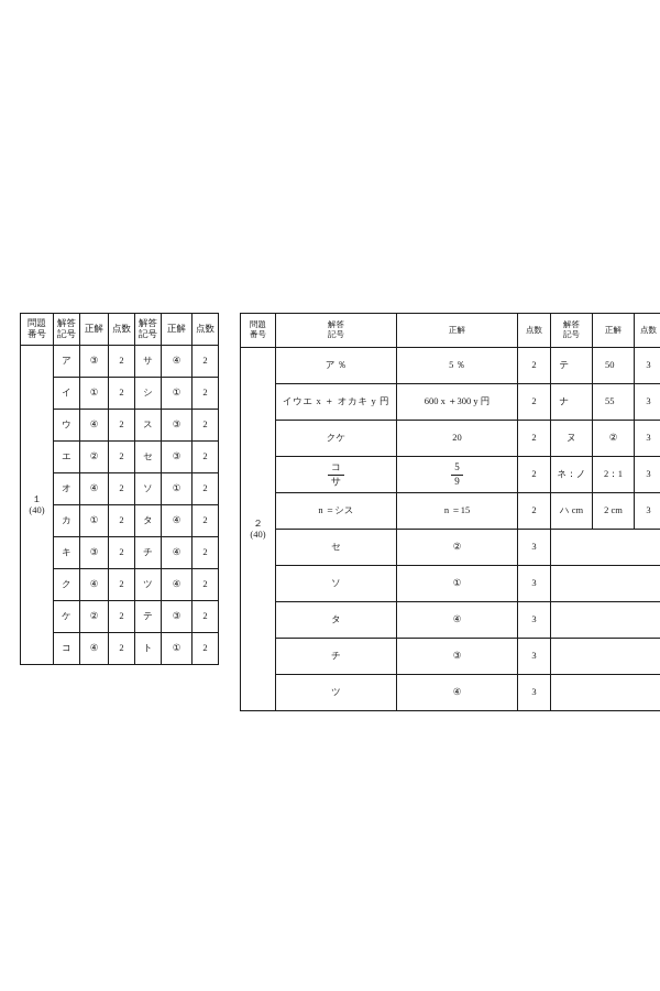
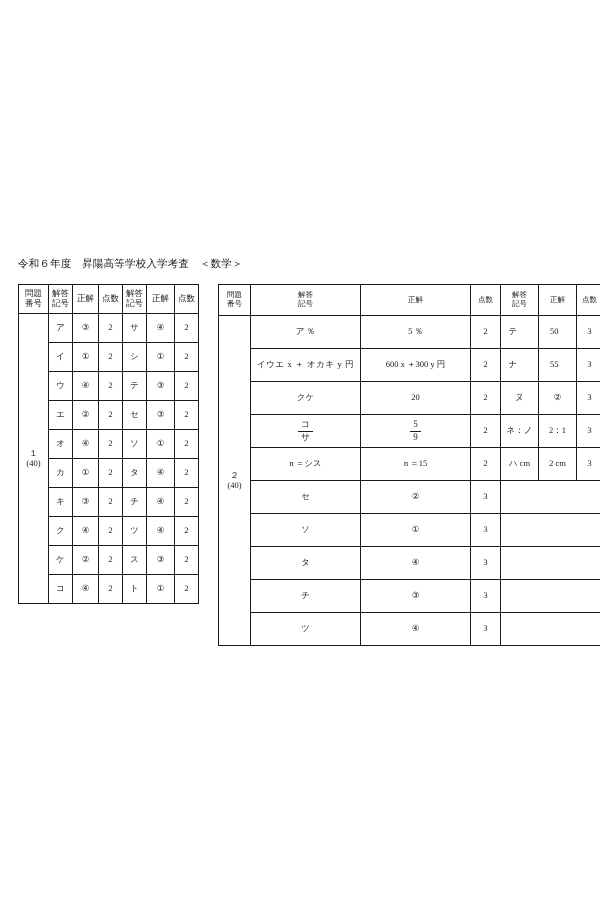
+ 令和６年度 昇陽高等学校入学考査 ＜数学＞
  問題 番号	解答 記号	正解	点数	解答 記号	正解	点数
  １ (40)	ア	③	2	サ	④	2
  イ	①	2	シ	①	2
- ウ	④	2	ス	③	2
+ ウ	④	2	テ	③	2
  エ	②	2	セ	③	2
  オ	④	2	ソ	①	2
  カ	①	2	タ	④	2
  キ	③	2	チ	④	2
  ク	④	2	ツ	④	2
- ケ	②	2	テ	③	2
+ ケ	②	2	ス	③	2
  コ	④	2	ト	①	2
  問題 番号	解答 記号	正解	点数	解答 記号	正解	点数
  ２ (40)	ア ％	5 ％	2	テトﾟ	50ﾟ	3
  イウエ x ＋ オカキ y 円	600 x ＋300 y 円	2	ナニﾟ	55ﾟ	3
  クケ	20	2	ヌ	②	3
  コ サ	5 9	2	ネ：ノ	2：1	3
  n ＝シス	n ＝15	2	ハ cm	2 cm	3
  セ	②	3
  ソ	①	3
  タ	④	3
  チ	③	3
  ツ	④	3
